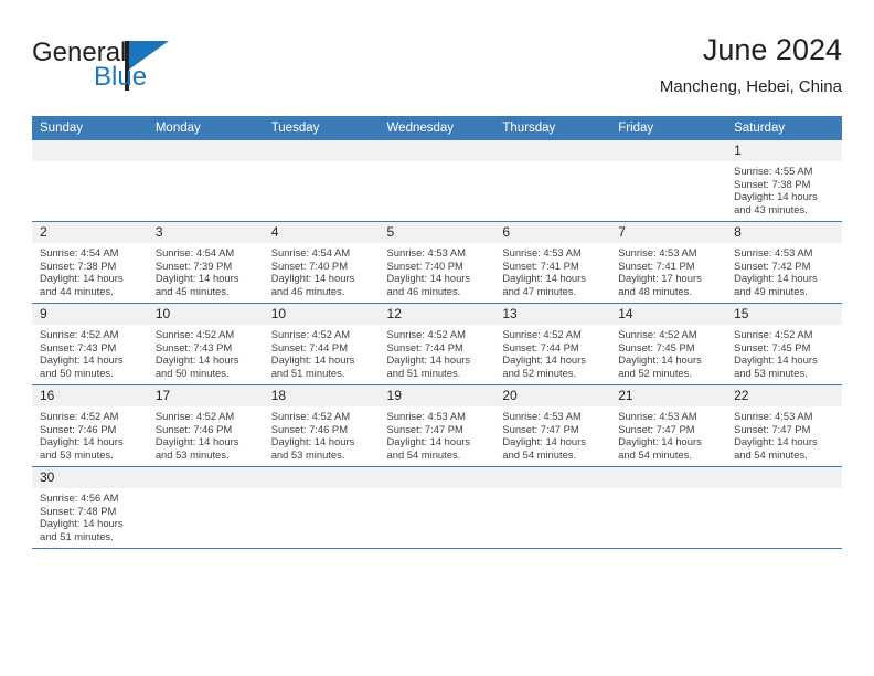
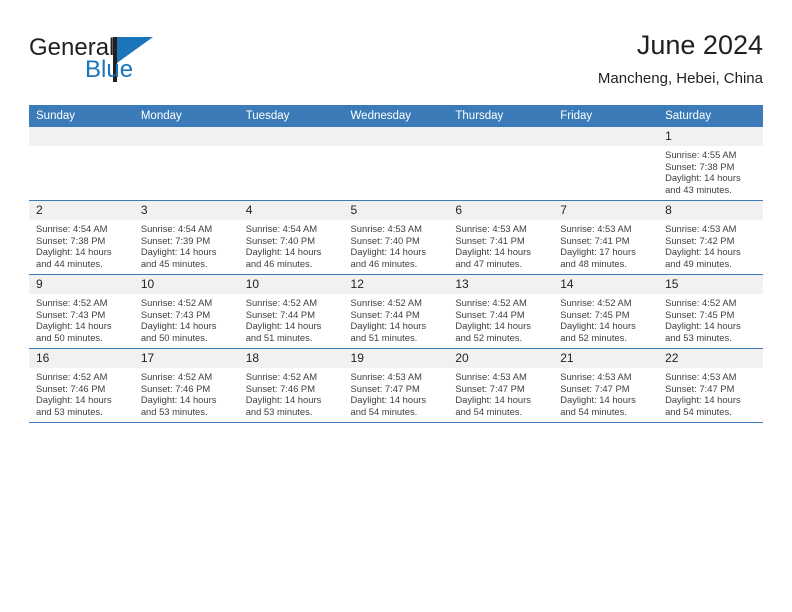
  General
  Blue
  June 2024
  Mancheng, Hebei, China
  Sunday	Monday	Tuesday	Wednesday	Thursday	Friday	Saturday
  						1Sunrise: 4:55 AMSunset: 7:38 PMDaylight: 14 hours and 43 minutes.
  2Sunrise: 4:54 AMSunset: 7:38 PMDaylight: 14 hours and 44 minutes.	3Sunrise: 4:54 AMSunset: 7:39 PMDaylight: 14 hours and 45 minutes.	4Sunrise: 4:54 AMSunset: 7:40 PMDaylight: 14 hours and 46 minutes.	5Sunrise: 4:53 AMSunset: 7:40 PMDaylight: 14 hours and 46 minutes.	6Sunrise: 4:53 AMSunset: 7:41 PMDaylight: 14 hours and 47 minutes.	7Sunrise: 4:53 AMSunset: 7:41 PMDaylight: 17 hours and 48 minutes.	8Sunrise: 4:53 AMSunset: 7:42 PMDaylight: 14 hours and 49 minutes.
  9Sunrise: 4:52 AMSunset: 7:43 PMDaylight: 14 hours and 50 minutes.	10Sunrise: 4:52 AMSunset: 7:43 PMDaylight: 14 hours and 50 minutes.	10Sunrise: 4:52 AMSunset: 7:44 PMDaylight: 14 hours and 51 minutes.	12Sunrise: 4:52 AMSunset: 7:44 PMDaylight: 14 hours and 51 minutes.	13Sunrise: 4:52 AMSunset: 7:44 PMDaylight: 14 hours and 52 minutes.	14Sunrise: 4:52 AMSunset: 7:45 PMDaylight: 14 hours and 52 minutes.	15Sunrise: 4:52 AMSunset: 7:45 PMDaylight: 14 hours and 53 minutes.
  16Sunrise: 4:52 AMSunset: 7:46 PMDaylight: 14 hours and 53 minutes.	17Sunrise: 4:52 AMSunset: 7:46 PMDaylight: 14 hours and 53 minutes.	18Sunrise: 4:52 AMSunset: 7:46 PMDaylight: 14 hours and 53 minutes.	19Sunrise: 4:53 AMSunset: 7:47 PMDaylight: 14 hours and 54 minutes.	20Sunrise: 4:53 AMSunset: 7:47 PMDaylight: 14 hours and 54 minutes.	21Sunrise: 4:53 AMSunset: 7:47 PMDaylight: 14 hours and 54 minutes.	22Sunrise: 4:53 AMSunset: 7:47 PMDaylight: 14 hours and 54 minutes.
- 30Sunrise: 4:56 AMSunset: 7:48 PMDaylight: 14 hours and 51 minutes.
